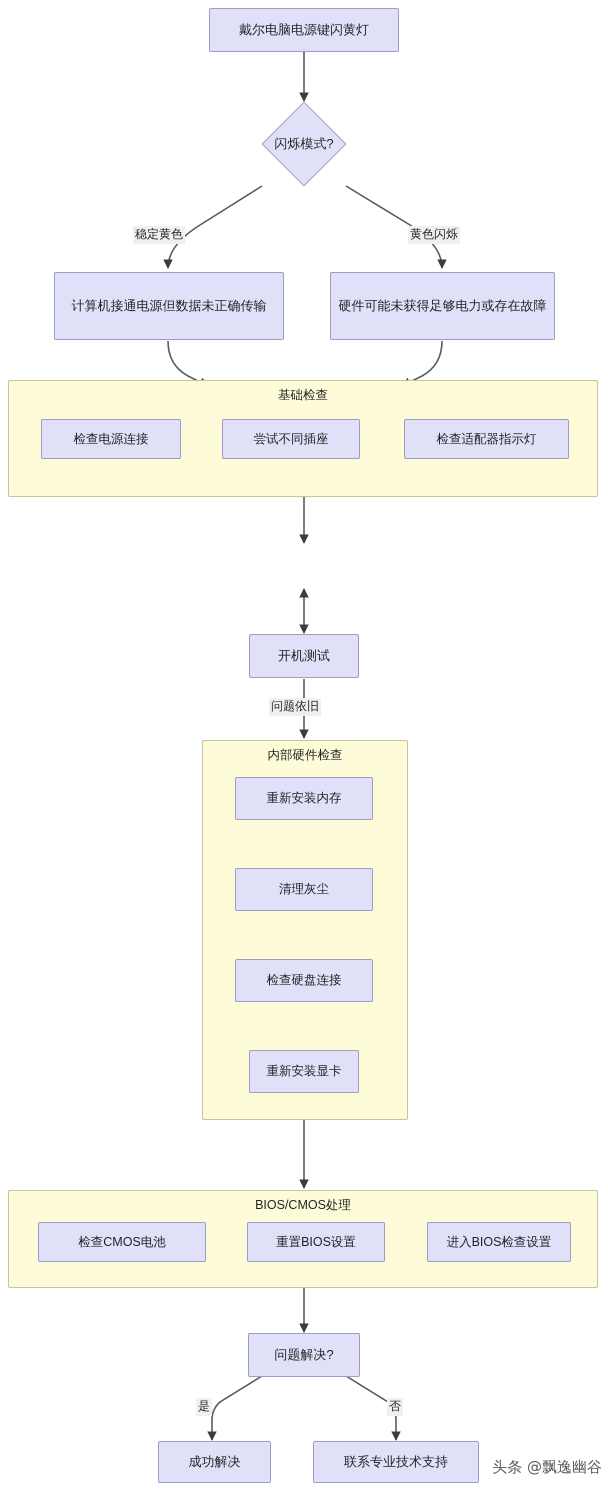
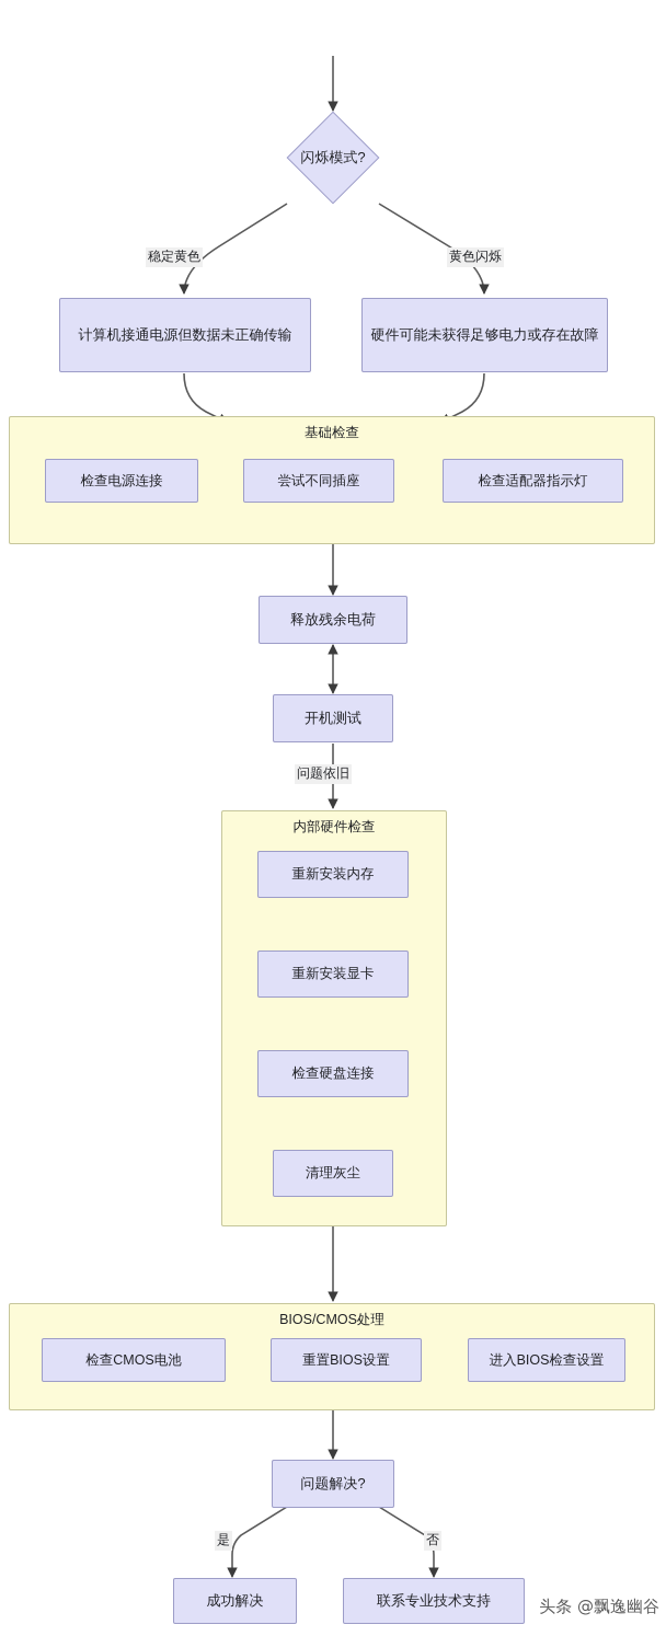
- 戴尔电脑电源键闪黄灯
  闪烁模式?
  稳定黄色
  黄色闪烁
  计算机接通电源但数据未正确传输
  硬件可能未获得足够电力或存在故障
  基础检查
  检查电源连接
  尝试不同插座
  检查适配器指示灯
+ 释放残余电荷
  开机测试
  问题依旧
  内部硬件检查
  重新安装内存
- 清理灰尘
+ 重新安装显卡
  检查硬盘连接
- 重新安装显卡
+ 清理灰尘
  BIOS/CMOS处理
  检查CMOS电池
  重置BIOS设置
  进入BIOS检查设置
  问题解决?
  是
  否
  成功解决
  联系专业技术支持
  头条 @飘逸幽谷
